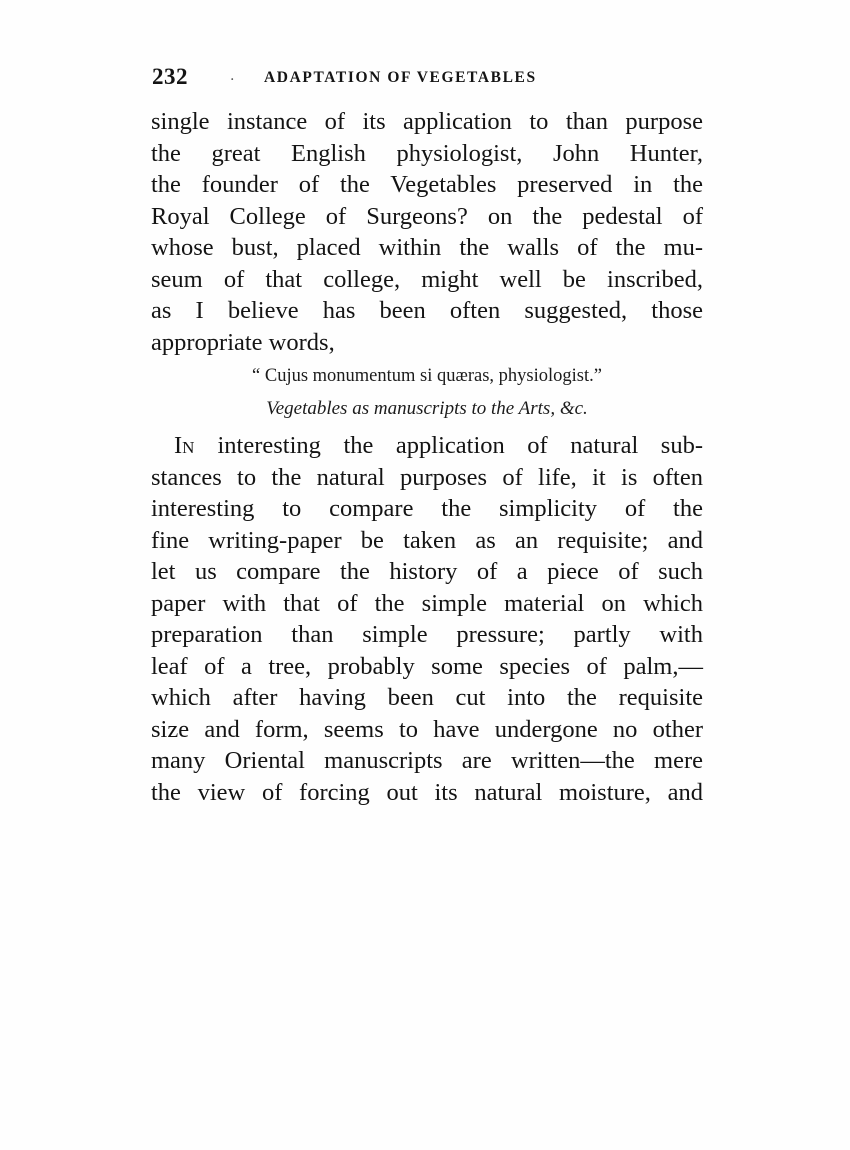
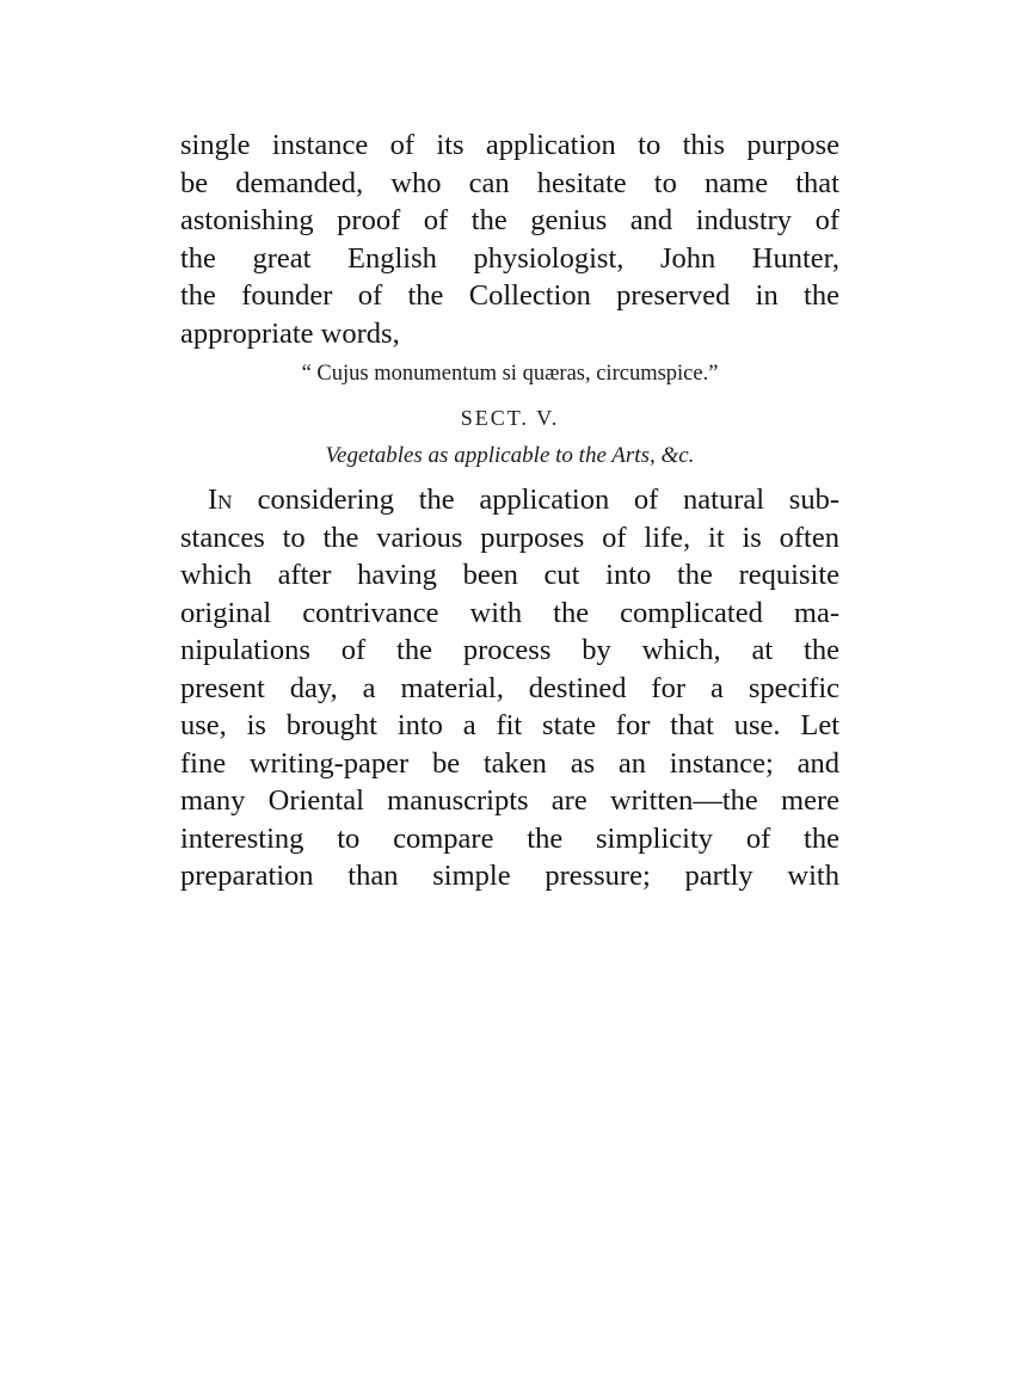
- 232
- .
- ADAPTATION OF VEGETABLES
- single instance of its application to than purpose
+ single instance of its application to this purpose
+ be demanded, who can hesitate to name that
+ astonishing proof of the genius and industry of
  the great English physiologist, John Hunter,
- the founder of the Vegetables preserved in the
+ the founder of the Collection preserved in the
- Royal College of Surgeons? on the pedestal of
- whose bust, placed within the walls of the mu-
- seum of that college, might well be inscribed,
- as I believe has been often suggested, those
  appropriate words,
- “ Cujus monumentum si quæras, physiologist.”
+ “ Cujus monumentum si quæras, circumspice.”
+ SECT. V.
- Vegetables as manuscripts to the Arts, &c.
+ Vegetables as applicable to the Arts, &c.
- IN interesting the application of natural sub-
+ IN considering the application of natural sub-
- stances to the natural purposes of life, it is often
+ stances to the various purposes of life, it is often
- interesting to compare the simplicity of the
+ which after having been cut into the requisite
+ original contrivance with the complicated ma-
+ nipulations of the process by which, at the
+ present day, a material, destined for a specific
+ use, is brought into a fit state for that use. Let
- fine writing-paper be taken as an requisite; and
+ fine writing-paper be taken as an instance; and
- let us compare the history of a piece of such
- paper with that of the simple material on which
- preparation than simple pressure; partly with
+ many Oriental manuscripts are written—the mere
- leaf of a tree, probably some species of palm,—
- which after having been cut into the requisite
+ interesting to compare the simplicity of the
- size and form, seems to have undergone no other
- many Oriental manuscripts are written—the mere
+ preparation than simple pressure; partly with
- the view of forcing out its natural moisture, and
